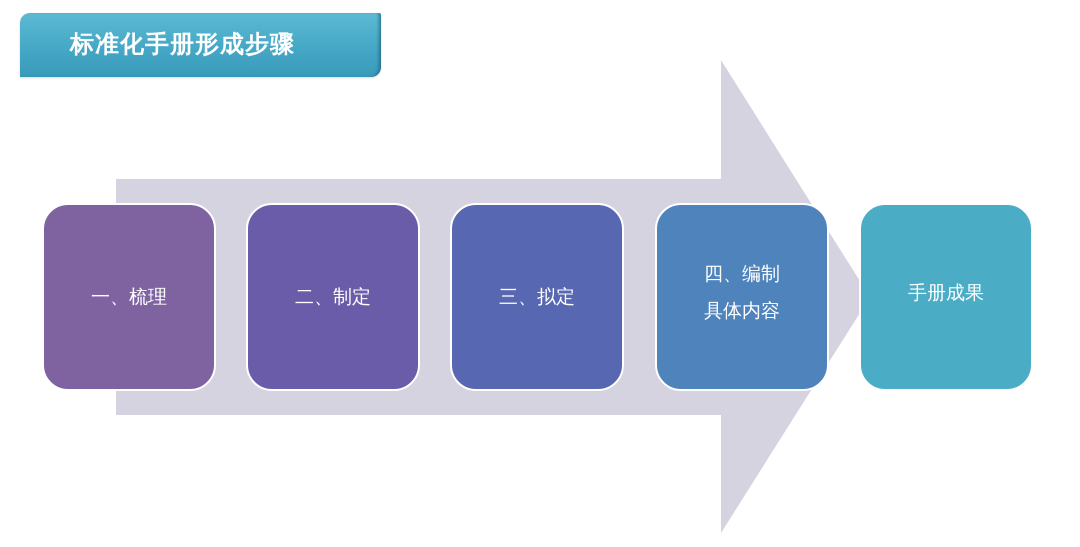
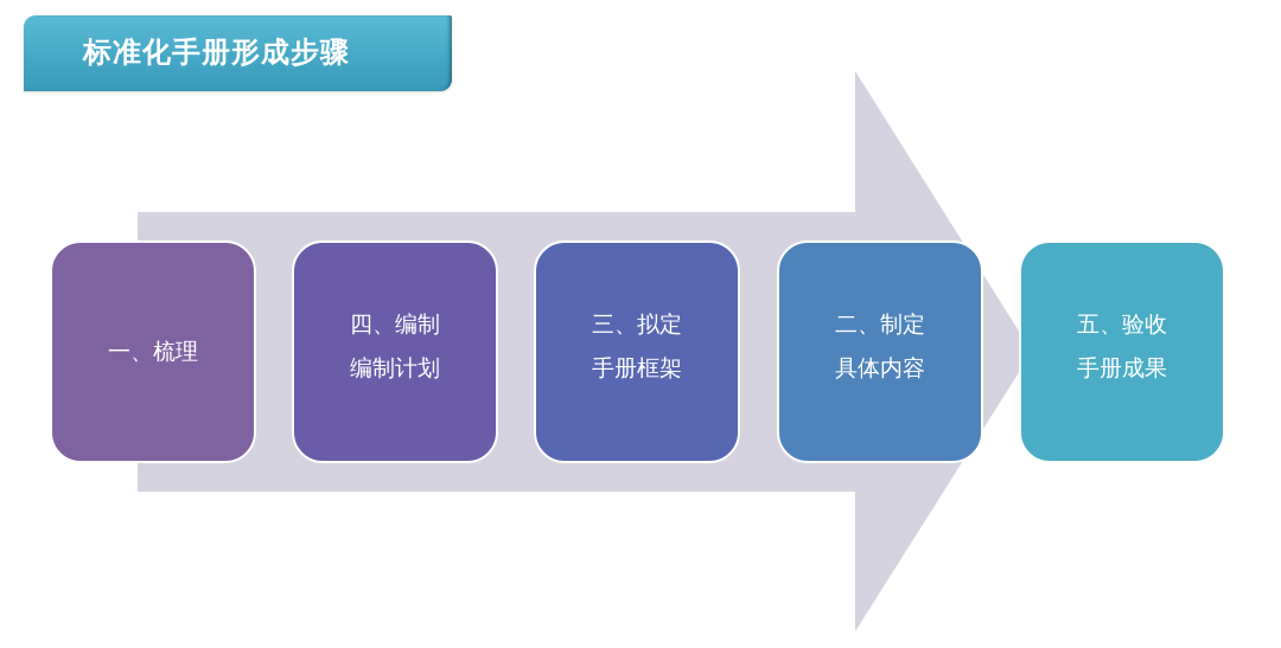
  标准化手册形成步骤
  一、梳理
- 二、制定
+ 四、编制
+ 编制计划
  三、拟定
+ 手册框架
- 四、编制
+ 二、制定
  具体内容
+ 五、验收
  手册成果
